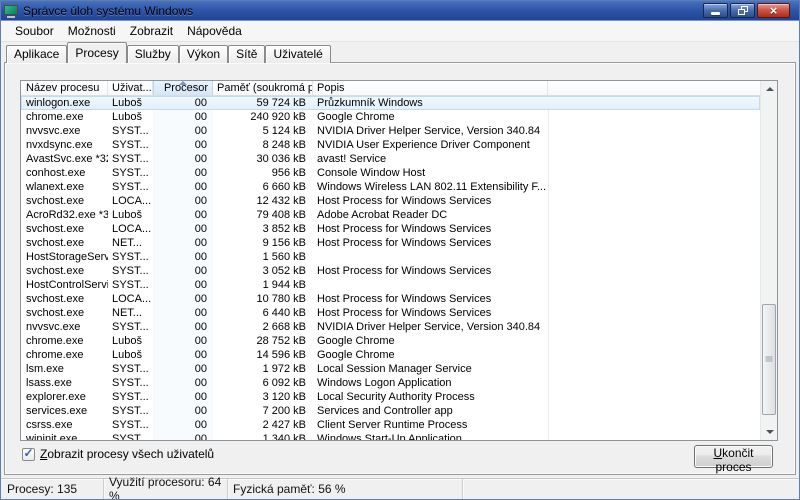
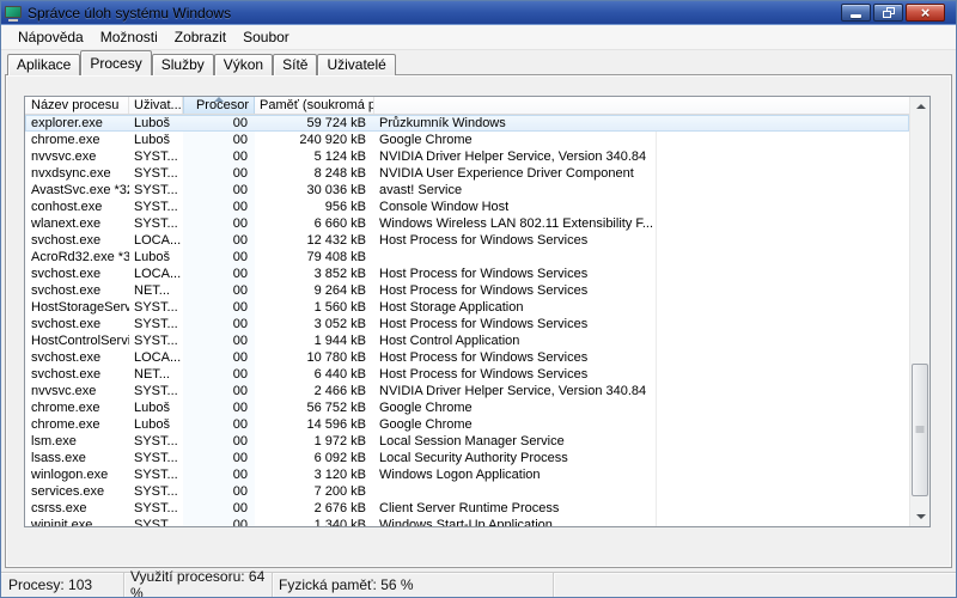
  Správce úloh systému Windows
  ×
- Soubor
+ Nápověda
  Možnosti
  Zobrazit
- Nápověda
+ Soubor
  Aplikace
  Procesy
  Služby
  Výkon
  Sítě
  Uživatelé
  Název procesu
  Uživat...
  Procesor
  Paměť (soukromá p
- Popis
- winlogon.exe
+ explorer.exe
  Luboš
  00
  59 724 kB
  Průzkumník Windows
  chrome.exe
  Luboš
  00
  240 920 kB
  Google Chrome
  nvvsvc.exe
  SYST...
  00
  5 124 kB
  NVIDIA Driver Helper Service, Version 340.84
  nvxdsync.exe
  SYST...
  00
  8 248 kB
  NVIDIA User Experience Driver Component
  AvastSvc.exe *3
  SYST...
  00
  30 036 kB
  avast! Service
  conhost.exe
  SYST...
  00
  956 kB
  Console Window Host
  wlanext.exe
  SYST...
  00
  6 660 kB
  Windows Wireless LAN 802.11 Extensibility F...
  svchost.exe
  LOCA...
  00
  12 432 kB
  Host Process for Windows Services
  AcroRd32.exe *3
  Luboš
  00
  79 408 kB
- Adobe Acrobat Reader DC
  svchost.exe
  LOCA...
  00
  3 852 kB
  Host Process for Windows Services
  svchost.exe
  NET...
  00
- 9 156 kB
+ 9 264 kB
  Host Process for Windows Services
  HostStorageServ
  SYST...
  00
  1 560 kB
+ Host Storage Application
  svchost.exe
  SYST...
  00
  3 052 kB
  Host Process for Windows Services
  HostControlServi
  SYST...
  00
  1 944 kB
+ Host Control Application
  svchost.exe
  LOCA...
  00
  10 780 kB
  Host Process for Windows Services
  svchost.exe
  NET...
  00
  6 440 kB
  Host Process for Windows Services
  nvvsvc.exe
  SYST...
  00
- 2 668 kB
+ 2 466 kB
  NVIDIA Driver Helper Service, Version 340.84
  chrome.exe
  Luboš
  00
- 28 752 kB
+ 56 752 kB
  Google Chrome
  chrome.exe
  Luboš
  00
  14 596 kB
  Google Chrome
  lsm.exe
  SYST...
  00
  1 972 kB
  Local Session Manager Service
  lsass.exe
  SYST...
  00
  6 092 kB
- Windows Logon Application
+ Local Security Authority Process
- explorer.exe
+ winlogon.exe
  SYST...
  00
  3 120 kB
- Local Security Authority Process
+ Windows Logon Application
  services.exe
  SYST...
  00
  7 200 kB
- Services and Controller app
  csrss.exe
  SYST...
  00
- 2 427 kB
+ 2 676 kB
  Client Server Runtime Process
  wininit.exe
  SYST...
  00
  1 340 kB
  Windows Start-Up Application
- ✓
- Zobrazit procesy všech uživatelů
- Ukončit proces
- Procesy: 135
+ Procesy: 103
  Využití procesoru: 64 %
  Fyzická paměť: 56 %
